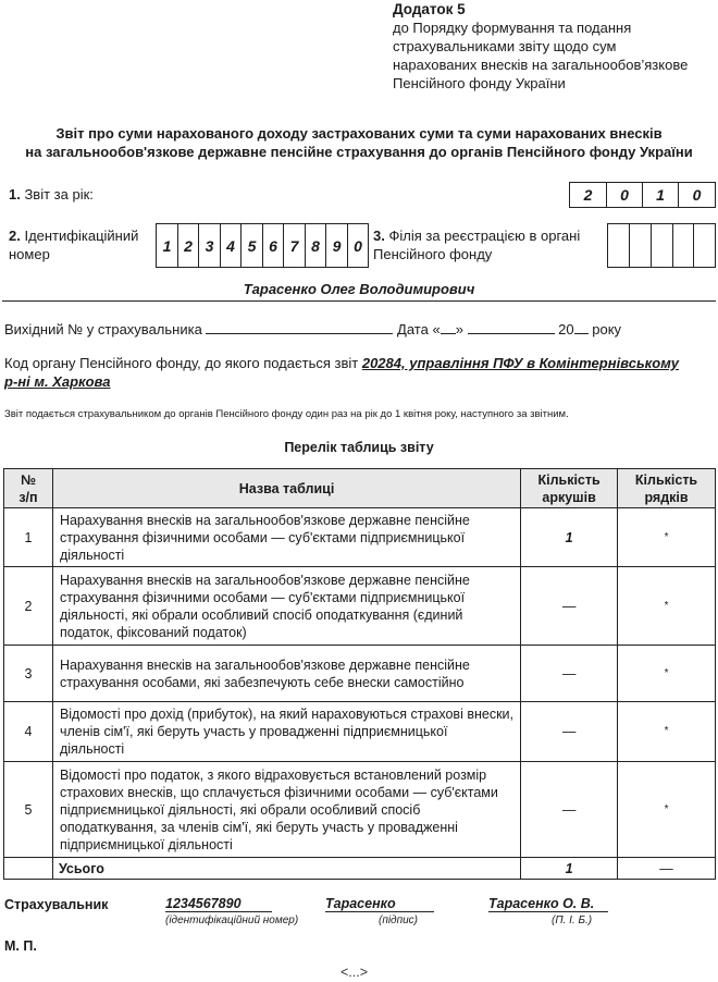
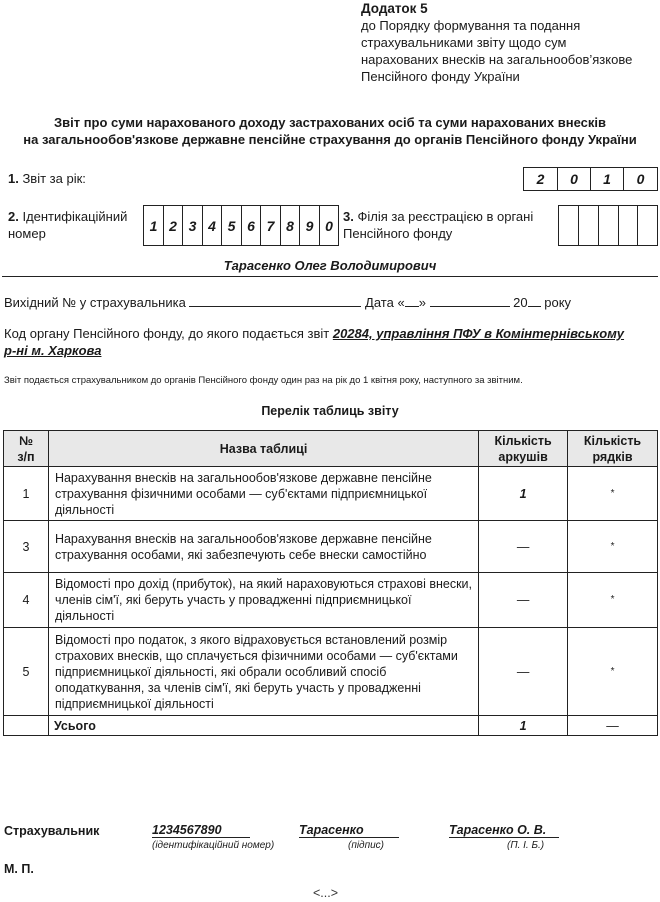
  Додаток 5
  до Порядку формування та подання
  страхувальниками звіту щодо сум
  нарахованих внесків на загальнообов’язкове
  Пенсійного фонду України
- Звіт про суми нарахованого доходу застрахованих суми та суми нарахованих внесків
+ Звіт про суми нарахованого доходу застрахованих осіб та суми нарахованих внесків
  на загальнообов'язкове державне пенсійне страхування до органів Пенсійного фонду України
  1. Звіт за рік:
  2
  0
  1
  0
  2. Ідентифікаційний
  номер
  1
  2
  3
  4
  5
  6
  7
  8
  9
  0
  3. Філія за реєстрацією в органі
  Пенсійного фонду
  Тарасенко Олег Володимирович
  Вихідний № у страхувальника Дата « » 20 року
  Код органу Пенсійного фонду, до якого подається звіт 20284, управління ПФУ в Комінтернівському
  р-ні м. Харкова
  Звіт подається страхувальником до органів Пенсійного фонду один раз на рік до 1 квітня року, наступного за звітним.
  Перелік таблиць звіту
  №з/п	Назва таблиці	Кількістьаркушів	Кількістьрядків
  1	Нарахування внесків на загальнообов'язкове державне пенсійне страхування фізичними особами — суб'єктами підприємницької діяльності	1	*
- 2	Нарахування внесків на загальнообов'язкове державне пенсійне страхування фізичними особами — суб'єктами підприємницької діяльності, які обрали особливий спосіб оподаткування (єдиний податок, фіксований податок)	—	*
  3	Нарахування внесків на загальнообов'язкове державне пенсійне страхування особами, які забезпечують себе внески самостійно	—	*
  4	Відомості про дохід (прибуток), на який нараховуються страхові внески, членів сім'ї, які беруть участь у провадженні підприємницької діяльності	—	*
  5	Відомості про податок, з якого відраховується встановлений розмір страхових внесків, що сплачується фізичними особами — суб'єктами підприємницької діяльності, які обрали особливий спосіб оподаткування, за членів сім'ї, які беруть участь у провадженні підприємницької діяльності	—	*
  	Усього	1	—
  Страхувальник
  1234567890
  (ідентифікаційний номер)
  Тарасенко
  (підпис)
  Тарасенко О. В.
  (П. І. Б.)
  М. П.
  <...>
